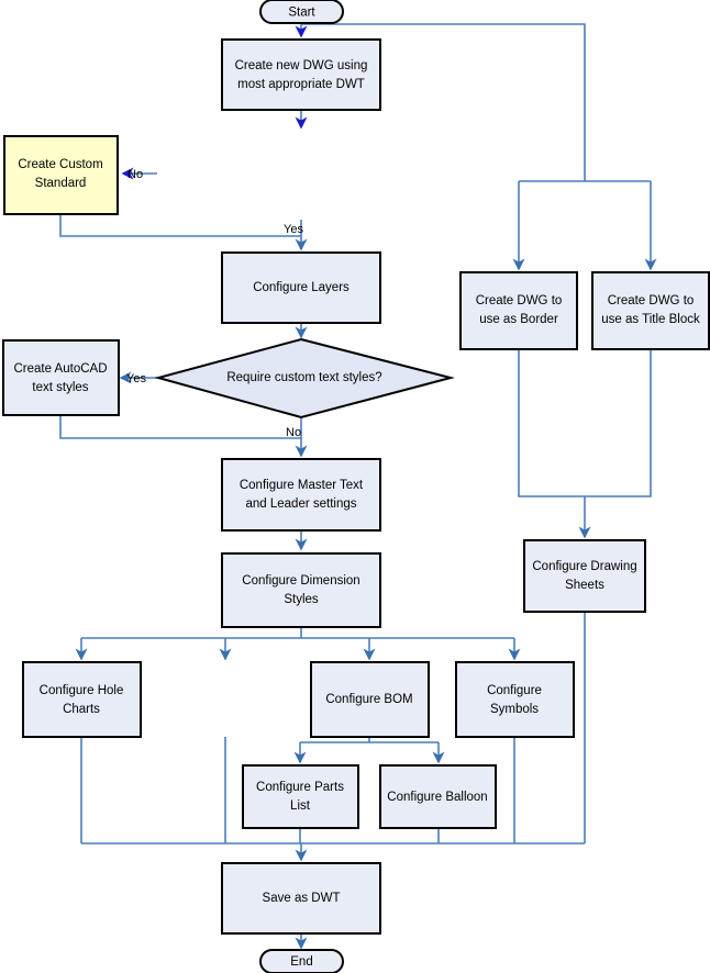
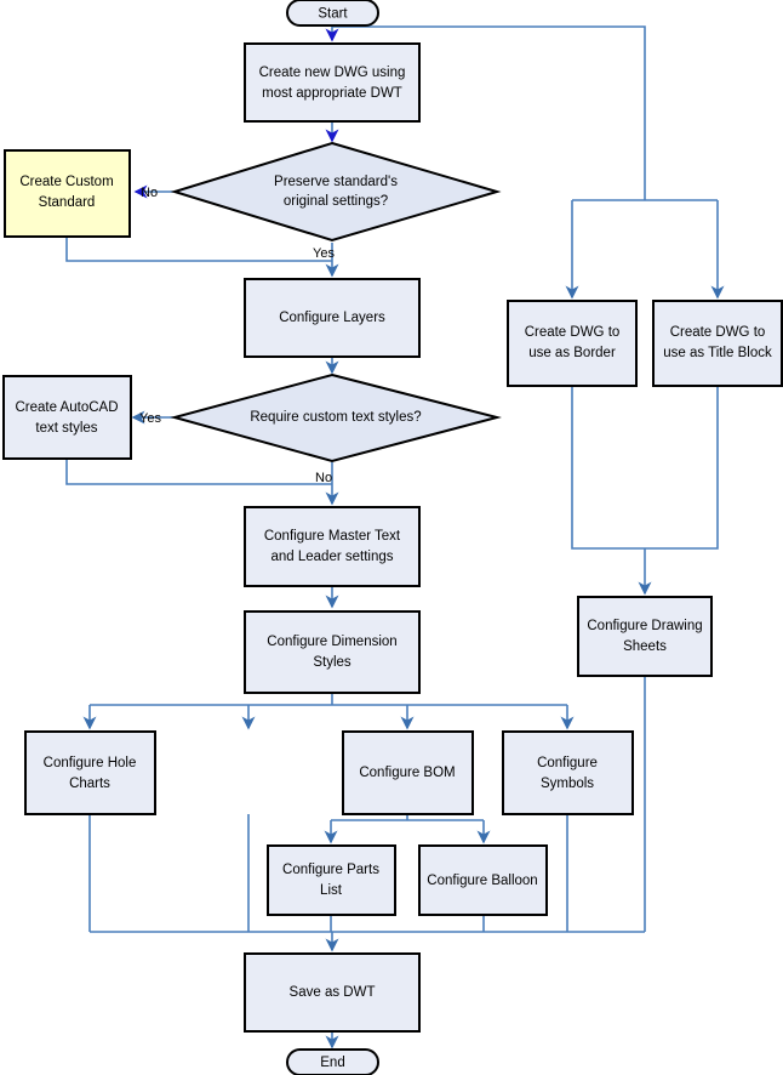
  Start
  Create new DWG using
  most appropriate DWT
+ Preserve standard's
+ original settings?
  Create Custom
  Standard
  No
  Yes
  Configure Layers
  Create DWG to
  use as Border
  Create DWG to
  use as Title Block
  Require custom text styles?
  Create AutoCAD
  text styles
  Yes
  No
  Configure Master Text
  and Leader settings
  Configure Dimension
  Styles
  Configure Drawing
  Sheets
  Configure Hole
  Charts
  Configure BOM
  Configure
  Symbols
  Configure Parts
  List
  Configure Balloon
  Save as DWT
  End
